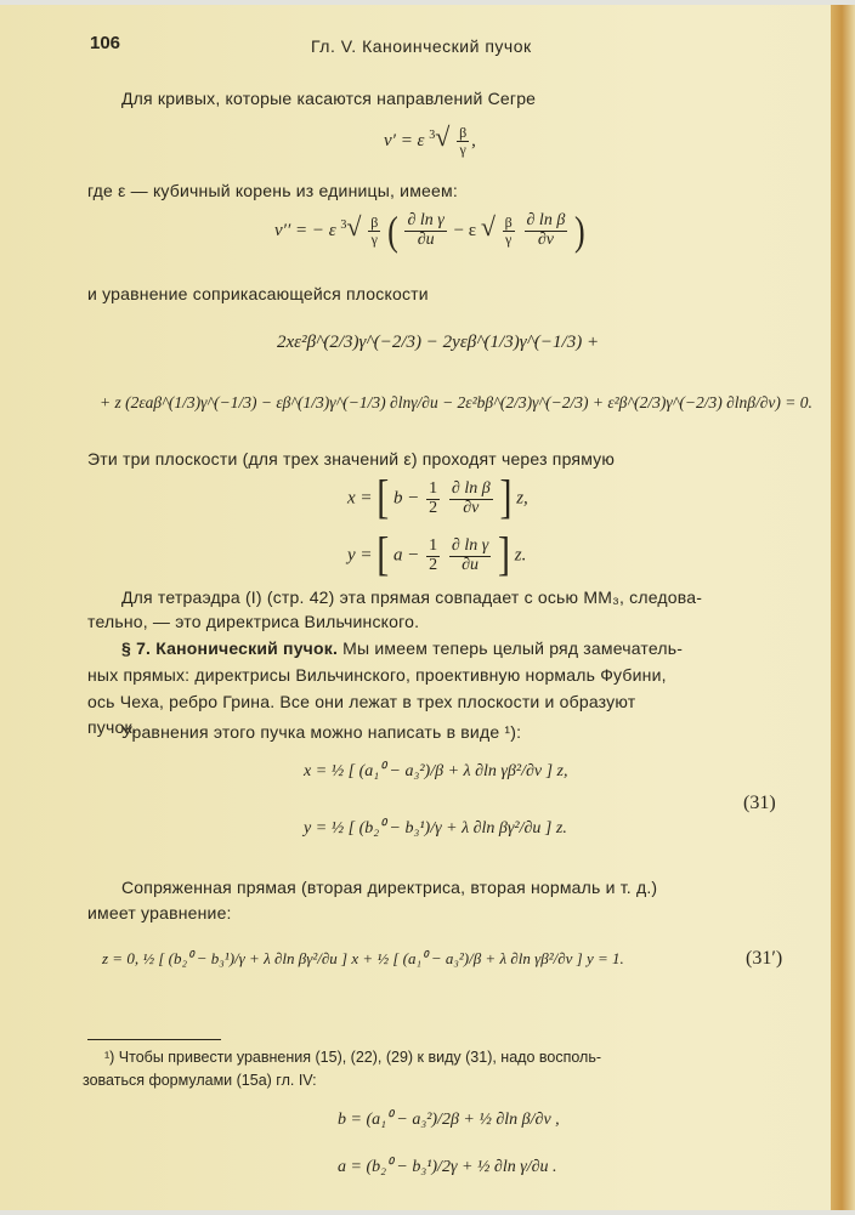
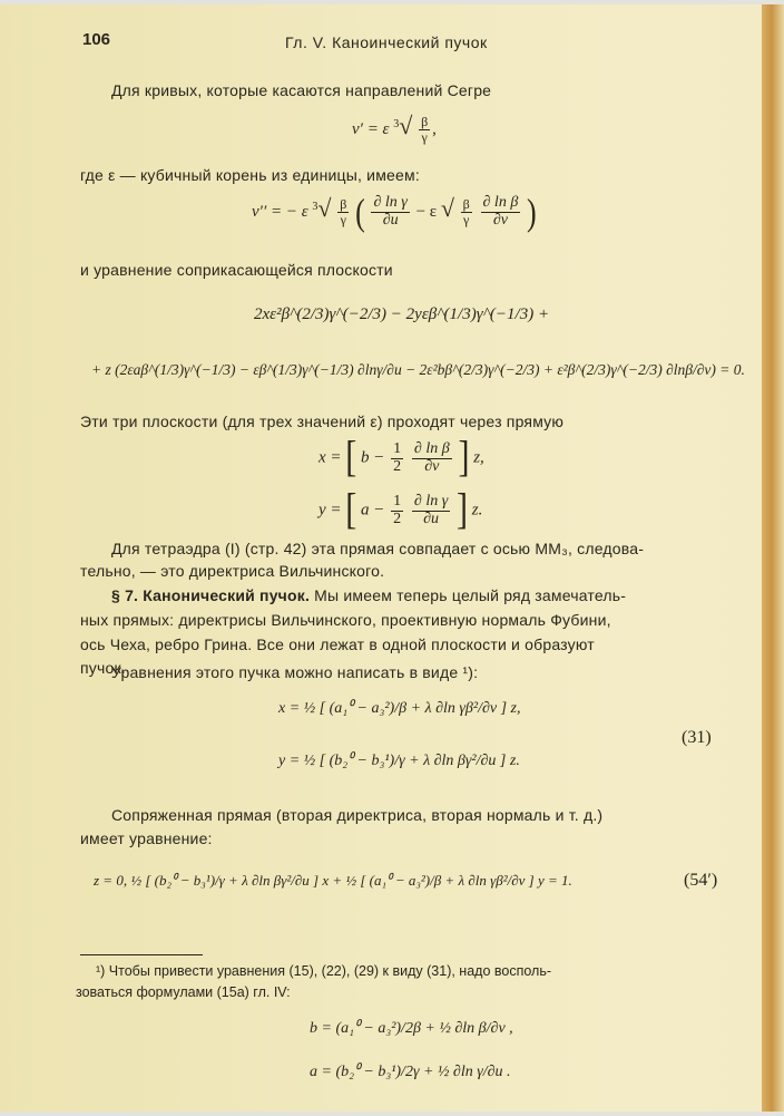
  106
  Гл. V. Каноинческий пучок
  Для кривых, которые касаются направлений Сегре
  v′ = ε 3√
  β
  γ
  ,
  где ε — кубичный корень из единицы, имеем:
  v′′ = − ε 3√
  β
  γ
  (
  ∂ ln γ
  ∂u
  − ε √
  β
  γ
  ∂ ln β
  ∂v
  )
  и уравнение соприкасающейся плоскости
  2xε²β^(2/3)γ^(−2/3) − 2yεβ^(1/3)γ^(−1/3) +
  + z (2εaβ^(1/3)γ^(−1/3) − εβ^(1/3)γ^(−1/3) ∂lnγ/∂u − 2ε²bβ^(2/3)γ^(−2/3) + ε²β^(2/3)γ^(−2/3) ∂lnβ/∂v) = 0.
  Эти три плоскости (для трех значений ε) проходят через прямую
  x = [ b −
  1
  2
  ∂ ln β
  ∂v
  ] z,
  y = [ a −
  1
  2
  ∂ ln γ
  ∂u
  ] z.
  Для тетраэдра (I) (стр. 42) эта прямая совпадает с осью MM₃, следова-
  тельно, — это директриса Вильчинского.
  § 7. Канонический пучок. Мы имеем теперь целый ряд замечатель-
  ных прямых: директрисы Вильчинского, проективную нормаль Фубини,
- ось Чеха, ребро Грина. Все они лежат в трех плоскости и образуют
+ ось Чеха, ребро Грина. Все они лежат в одной плоскости и образуют
  пучок.
  Уравнения этого пучка можно написать в виде ¹):
  x = ½ [ (a₁⁰ − a₃²)/β + λ ∂ln γβ²/∂v ] z,
  y = ½ [ (b₂⁰ − b₃¹)/γ + λ ∂ln βγ²/∂u ] z.
  (31)
  Сопряженная прямая (вторая директриса, вторая нормаль и т. д.)
  имеет уравнение:
  z = 0, ½ [ (b₂⁰ − b₃¹)/γ + λ ∂ln βγ²/∂u ] x + ½ [ (a₁⁰ − a₃²)/β + λ ∂ln γβ²/∂v ] y = 1.
- (31′)
+ (54′)
  ¹) Чтобы привести уравнения (15), (22), (29) к виду (31), надо восполь-
  зоваться формулами (15a) гл. IV:
  b = (a₁⁰ − a₃²)/2β + ½ ∂ln β/∂v ,
  a = (b₂⁰ − b₃¹)/2γ + ½ ∂ln γ/∂u .
